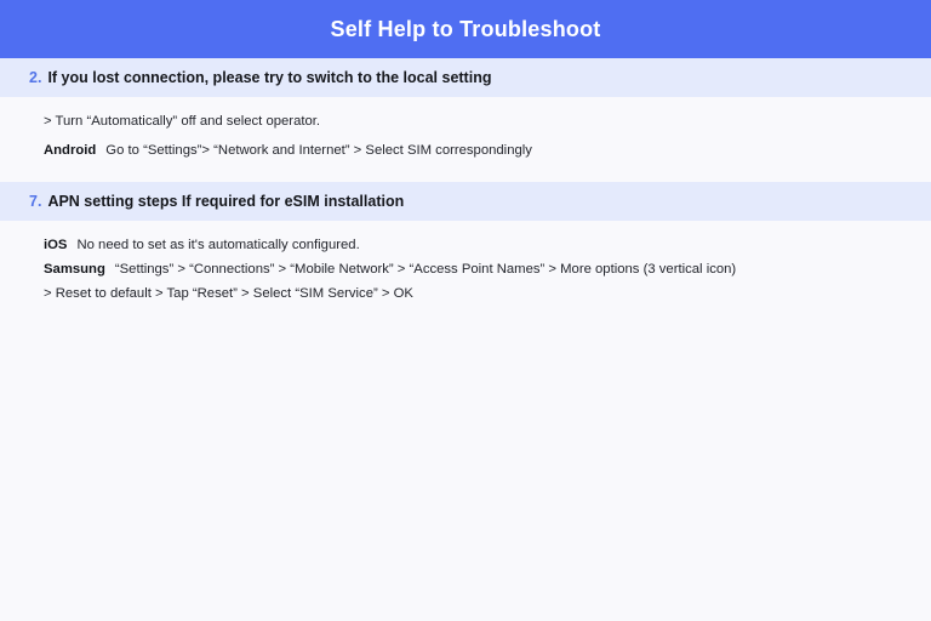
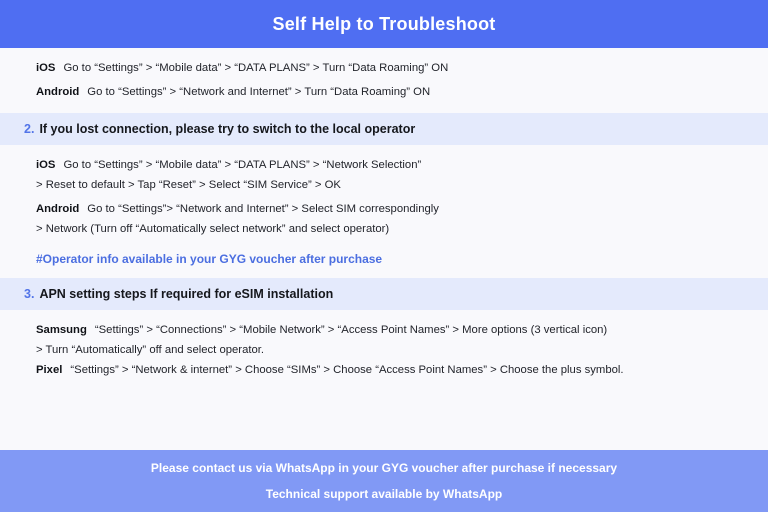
  Self Help to Troubleshoot
+ iOS Go to “Settings” > “Mobile data” > “DATA PLANS” > Turn “Data Roaming” ON
+ Android Go to “Settings” > “Network and Internet” > Turn “Data Roaming” ON
  2.
- If you lost connection, please try to switch to the local setting
+ If you lost connection, please try to switch to the local operator
+ iOS Go to “Settings” > “Mobile data” > “DATA PLANS” > “Network Selection”
- > Turn “Automatically” off and select operator.
+ > Reset to default > Tap “Reset” > Select “SIM Service” > OK
  Android Go to “Settings”> “Network and Internet” > Select SIM correspondingly
+ > Network (Turn off “Automatically select network” and select operator)
+ #Operator info available in your GYG voucher after purchase
- 7.
+ 3.
  APN setting steps If required for eSIM installation
- iOS No need to set as it's automatically configured.
  Samsung “Settings” > “Connections” > “Mobile Network” > “Access Point Names” > More options (3 vertical icon)
- > Reset to default > Tap “Reset” > Select “SIM Service” > OK
+ > Turn “Automatically” off and select operator.
+ Pixel “Settings” > “Network & internet” > Choose “SIMs” > Choose “Access Point Names” > Choose the plus symbol.
+ Please contact us via WhatsApp in your GYG voucher after purchase if necessary
+ Technical support available by WhatsApp
